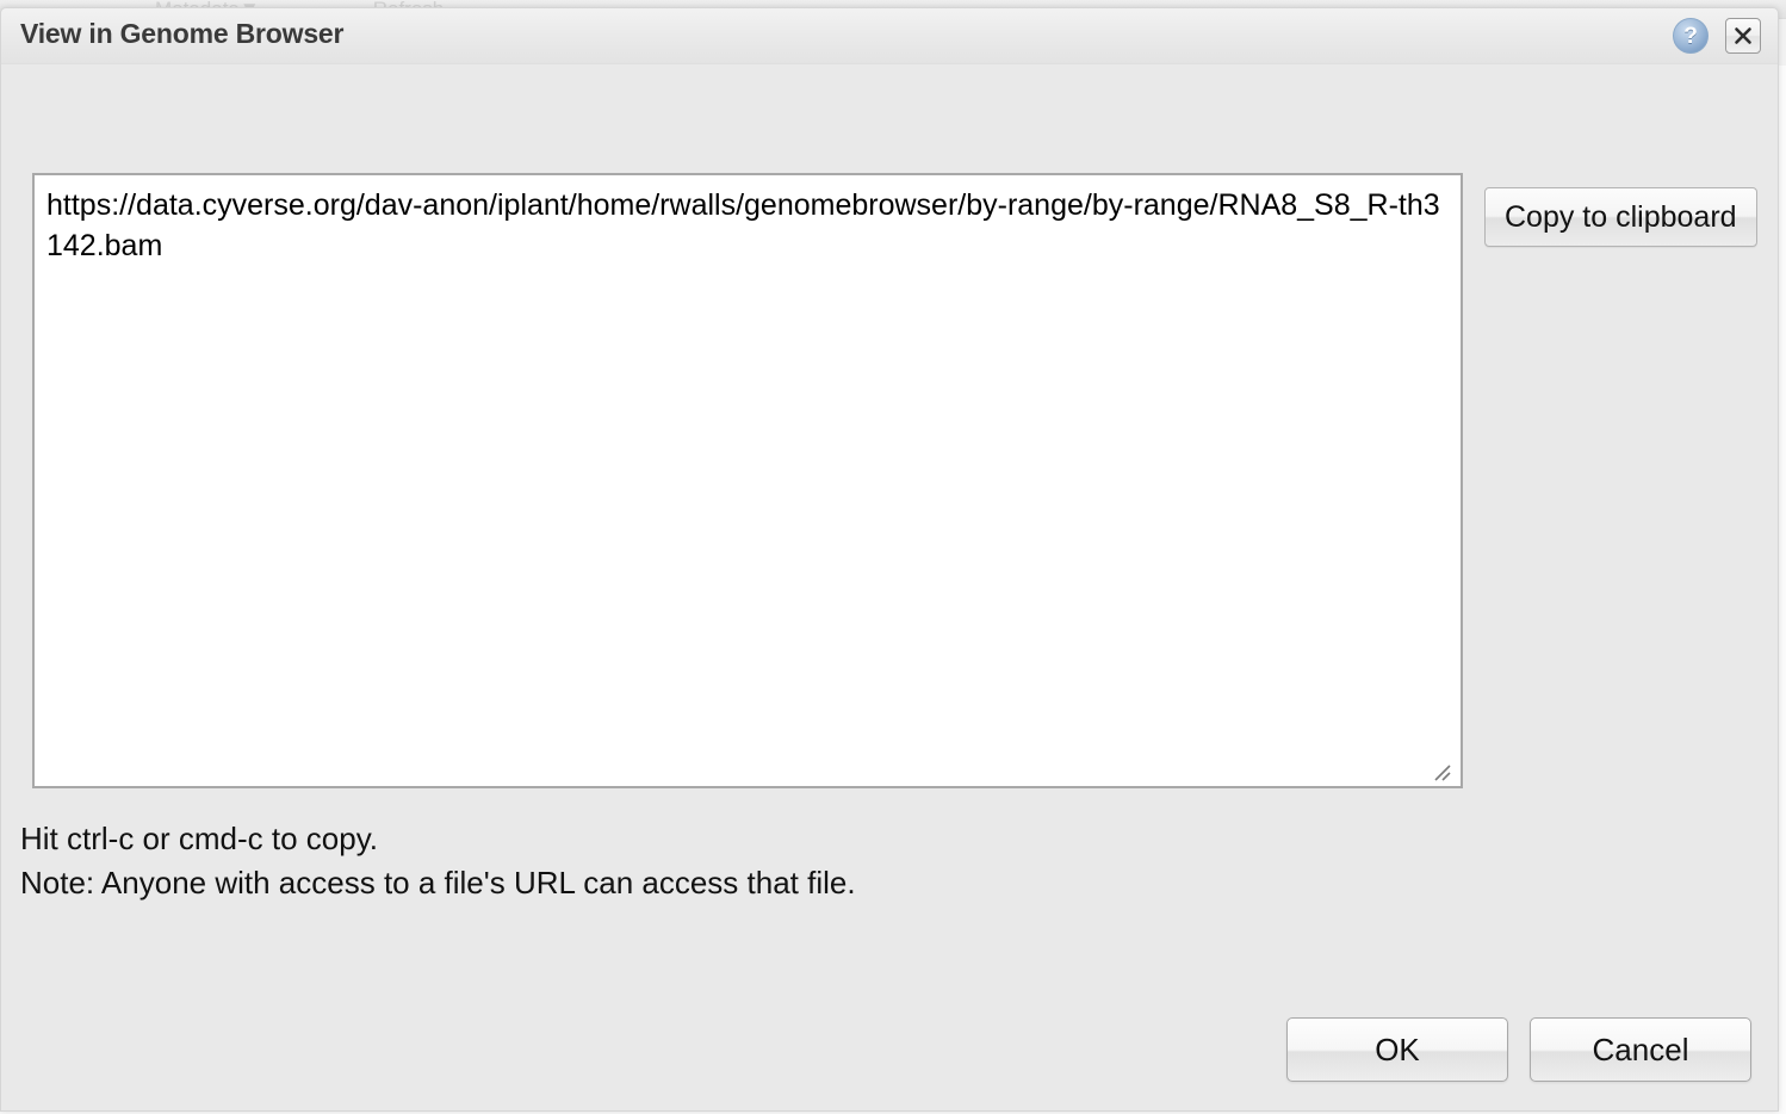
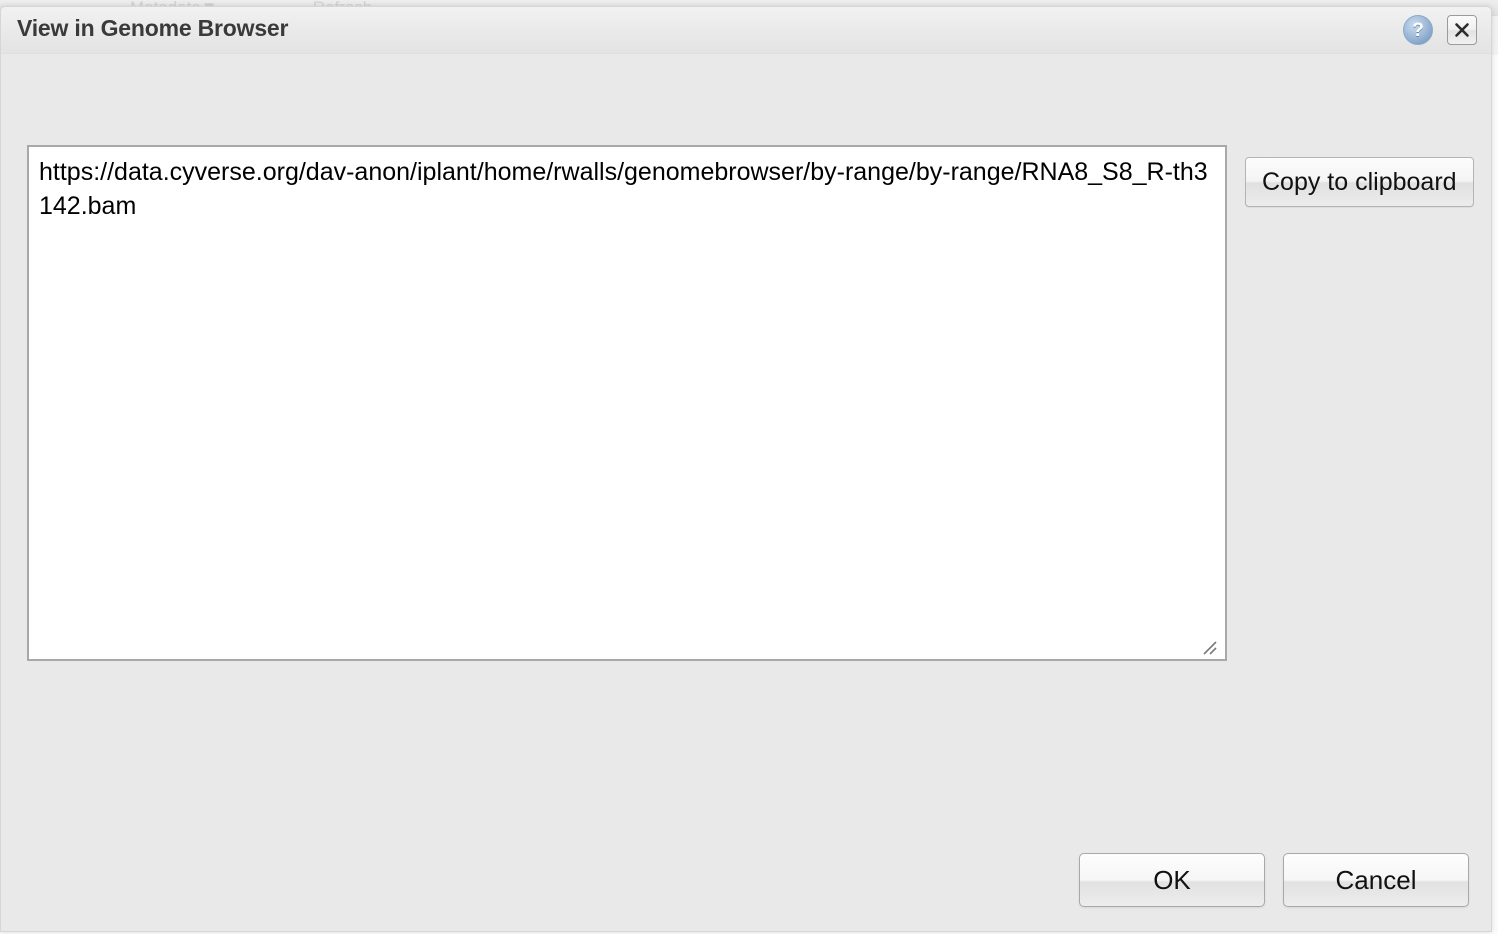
  View in Genome Browser
  ?
  https://data.cyverse.org/dav-anon/iplant/home/rwalls/genomebrowser/by-range/by-range/RNA8_S8_R-th3142.bam
  Copy to clipboard
- Hit ctrl-c or cmd-c to copy.
- Note: Anyone with access to a file's URL can access that file.
  OK
  Cancel
